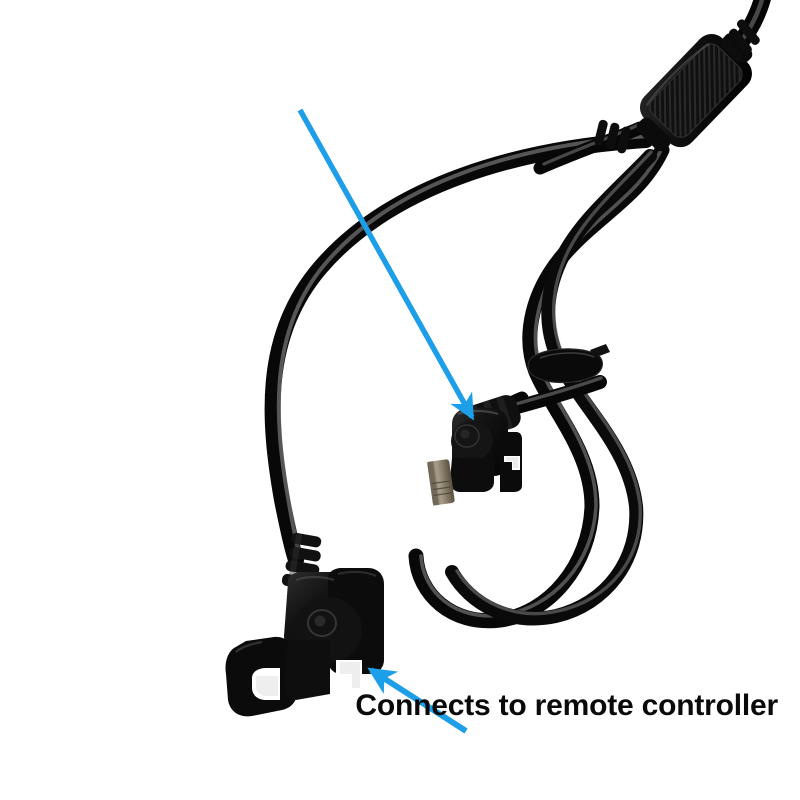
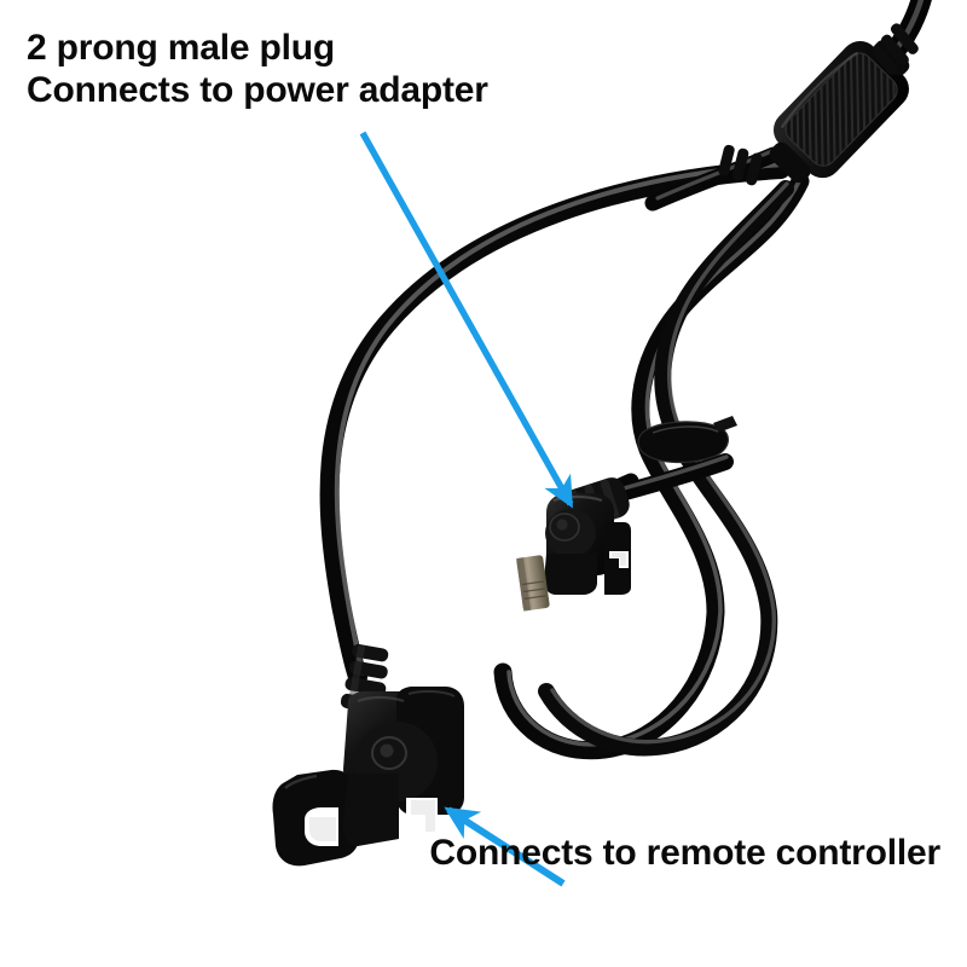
+ 2 prong male plug
+ Connects to power adapter
  Connects to remote controller
